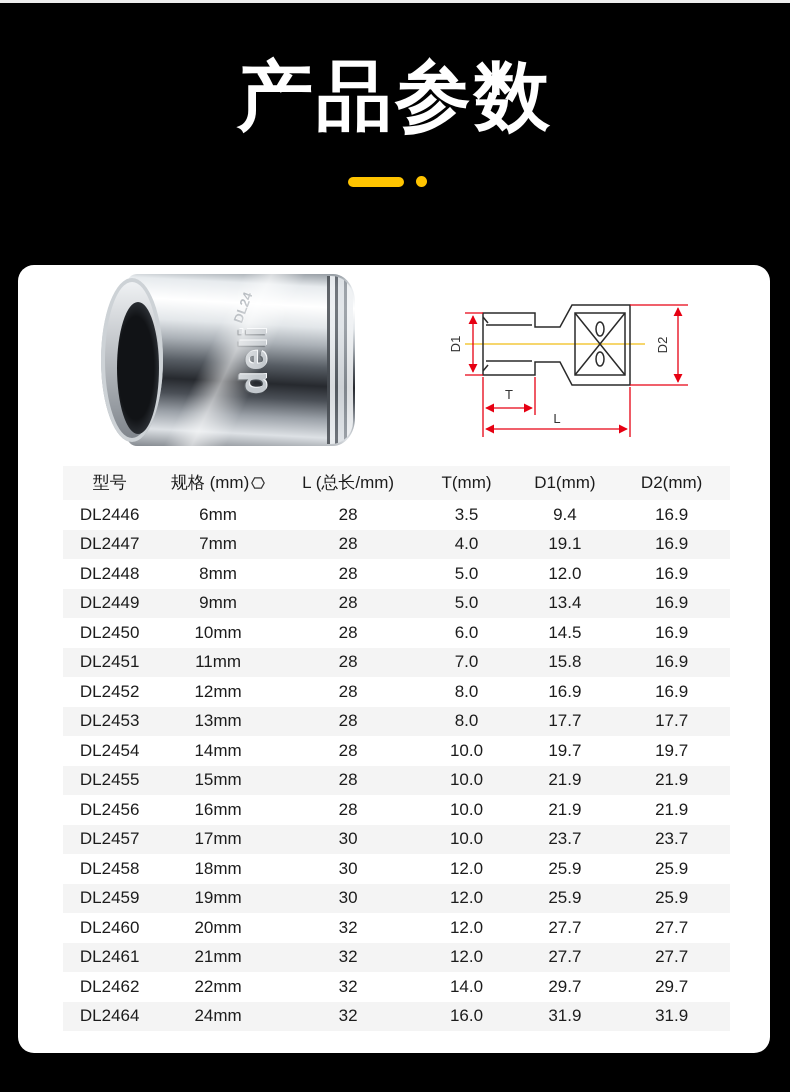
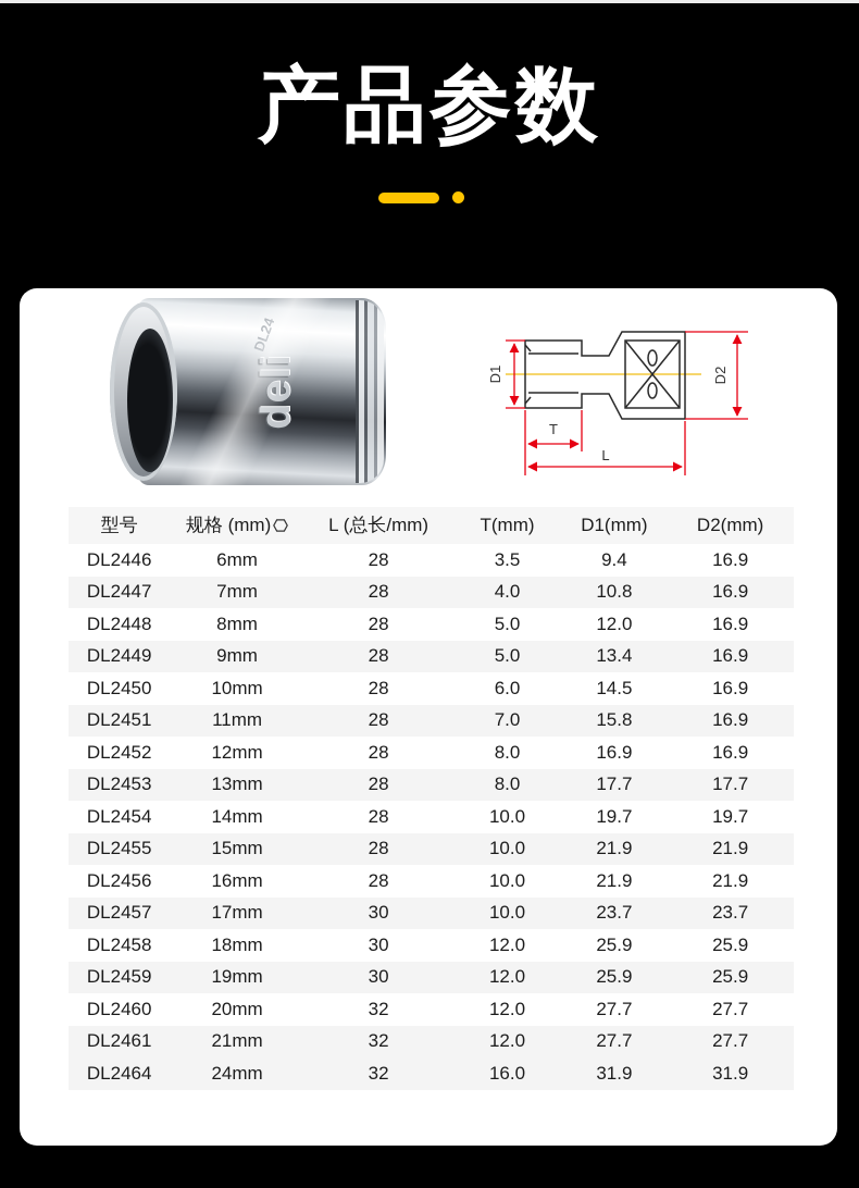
  产品参数
  T
  L
  型号	规格 (mm)	L (总长/mm)	T(mm)	D1(mm)	D2(mm)
  DL2446	6mm	28	3.5	9.4	16.9
- DL2447	7mm	28	4.0	19.1	16.9
+ DL2447	7mm	28	4.0	10.8	16.9
  DL2448	8mm	28	5.0	12.0	16.9
  DL2449	9mm	28	5.0	13.4	16.9
  DL2450	10mm	28	6.0	14.5	16.9
  DL2451	11mm	28	7.0	15.8	16.9
  DL2452	12mm	28	8.0	16.9	16.9
  DL2453	13mm	28	8.0	17.7	17.7
  DL2454	14mm	28	10.0	19.7	19.7
  DL2455	15mm	28	10.0	21.9	21.9
  DL2456	16mm	28	10.0	21.9	21.9
  DL2457	17mm	30	10.0	23.7	23.7
  DL2458	18mm	30	12.0	25.9	25.9
  DL2459	19mm	30	12.0	25.9	25.9
  DL2460	20mm	32	12.0	27.7	27.7
  DL2461	21mm	32	12.0	27.7	27.7
- DL2462	22mm	32	14.0	29.7	29.7
  DL2464	24mm	32	16.0	31.9	31.9
